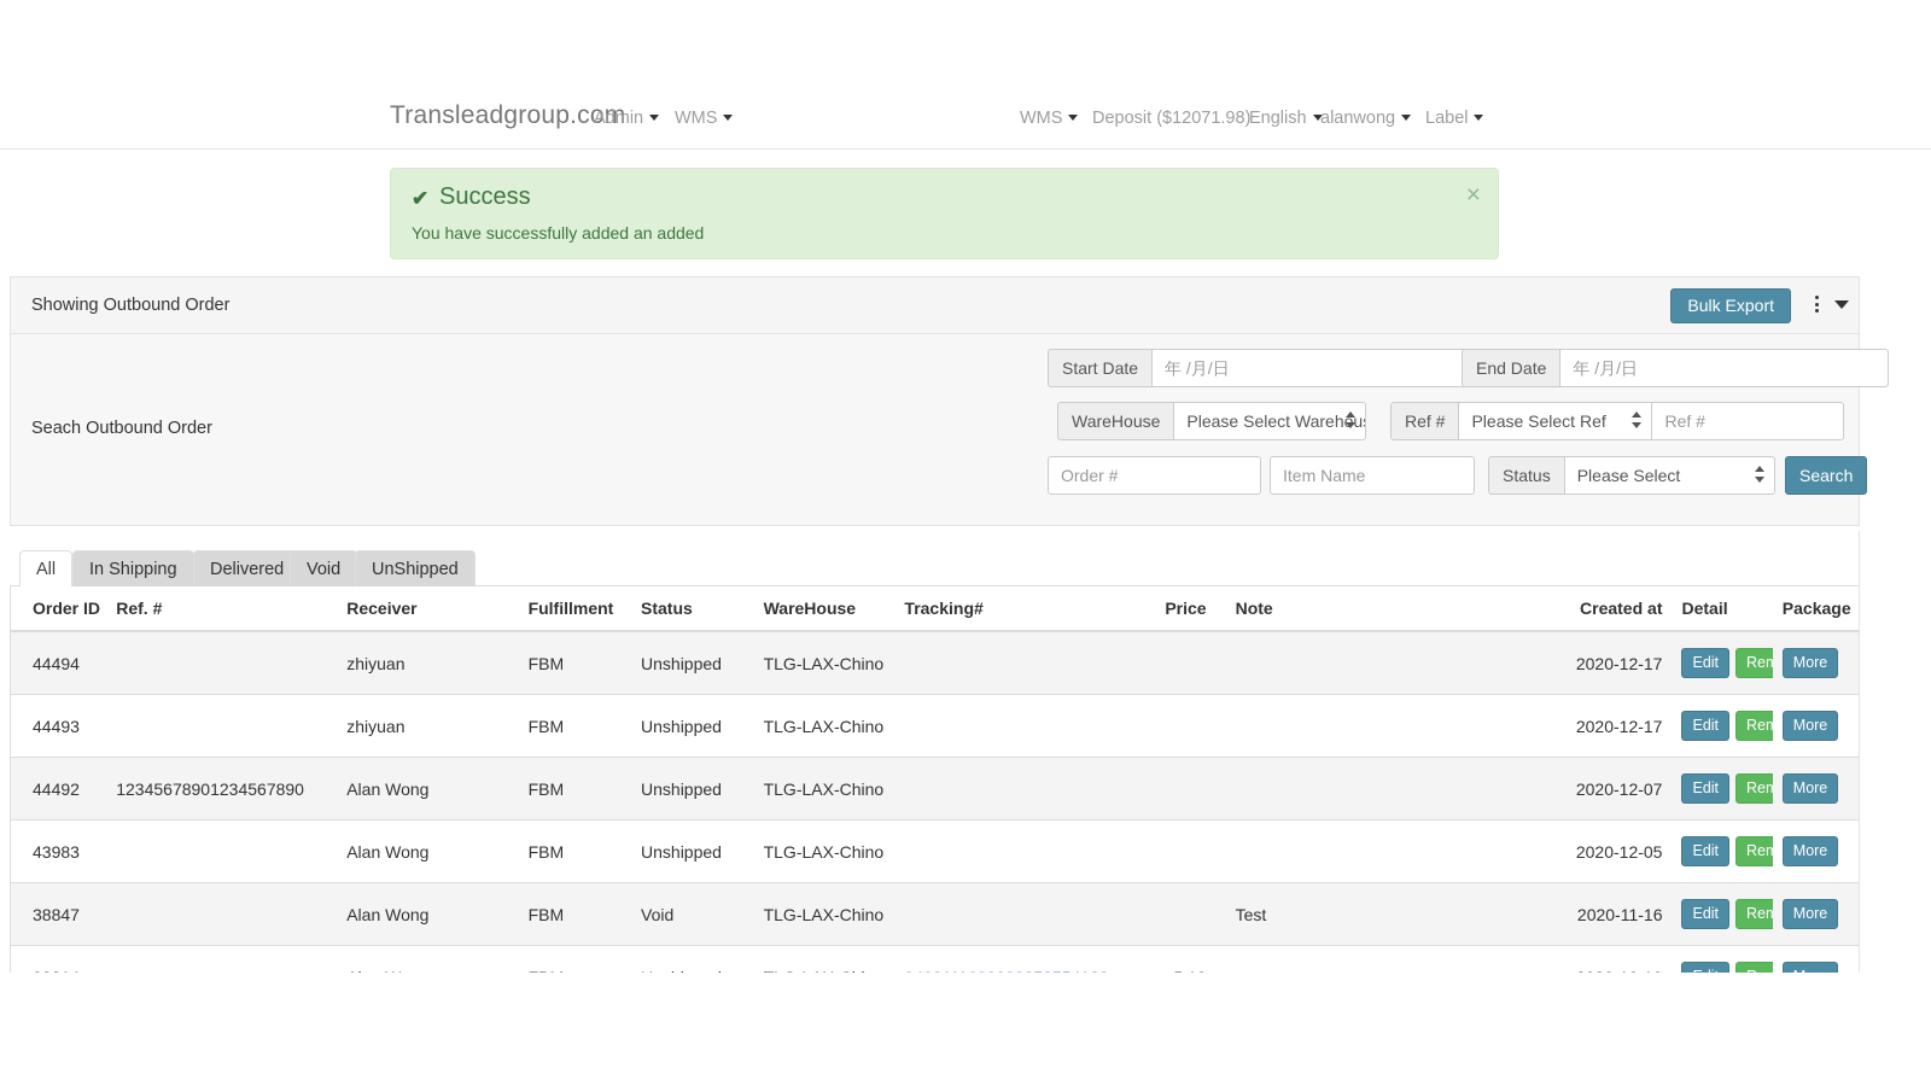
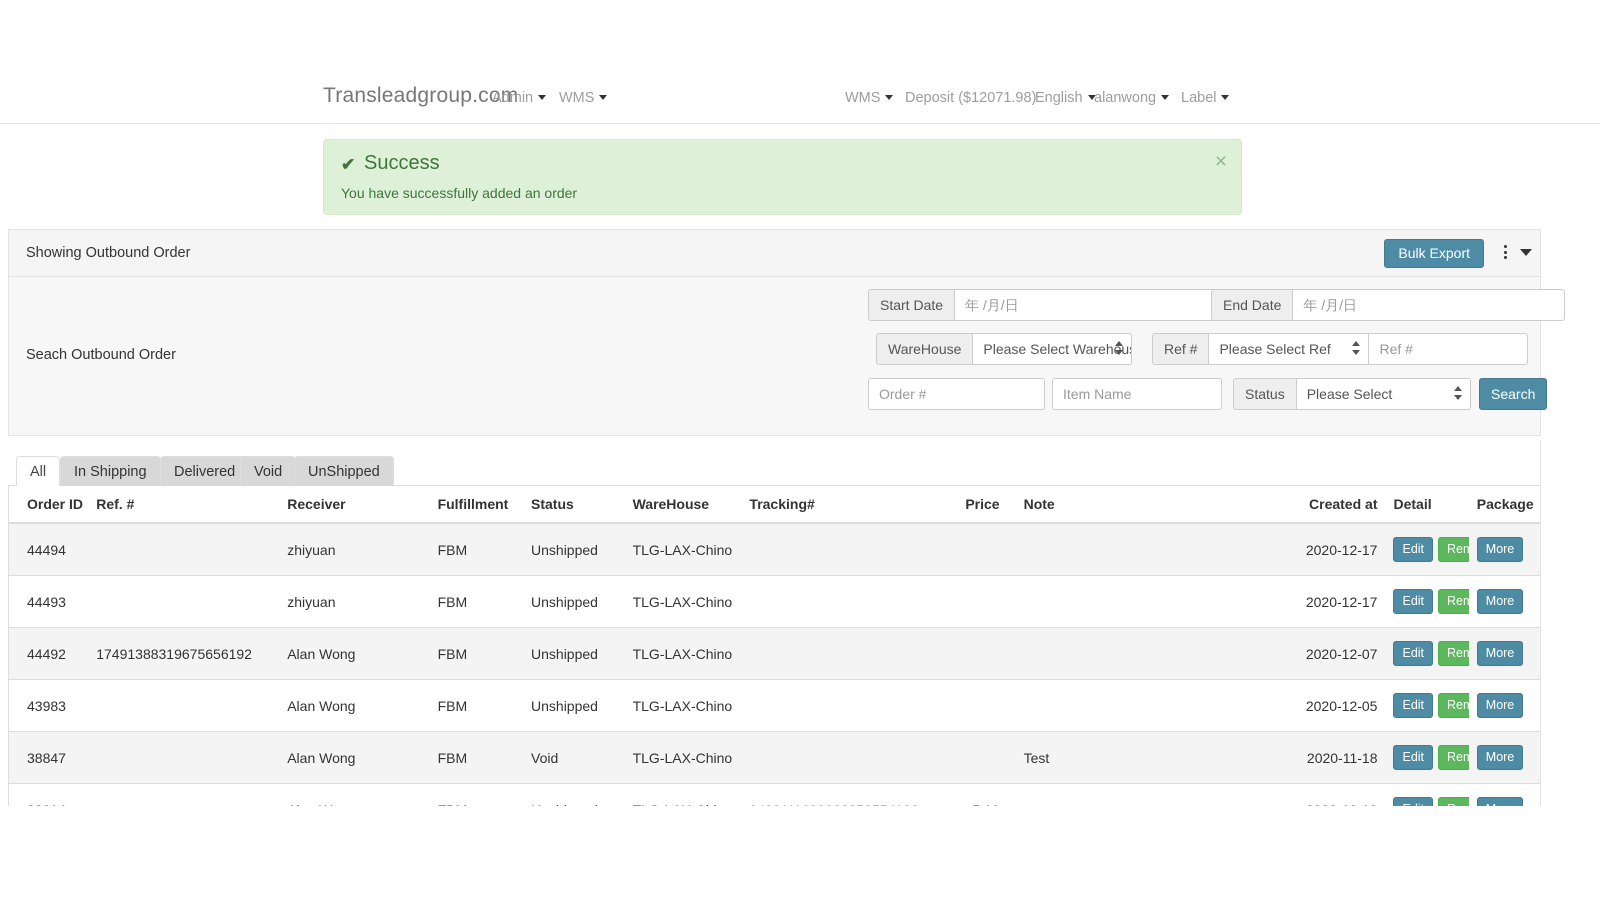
  Transleadgroup.com
  Admin
  WMS
  WMS
  Deposit ($12071.98)
  English
  alanwong
  Label
  ✔
  Success
- You have successfully added an added
+ You have successfully added an order
  ×
  Showing Outbound Order
  Bulk Export
  Seach Outbound Order
  Start Date
  年 /月/日
  End Date
  年 /月/日
  WareHouse
  Please Select Warehou
  Ref #
  Please Select Ref
  Ref #
  Order #
  Item Name
  Status
  Please Select
  Search
  All
  In Shipping
  Delivered
  Void
  UnShipped
  Order ID	Ref. #	Receiver	Fulfillment	Status	WareHouse	Tracking#	Price	Note	Created at	Detail	Package
  44494		zhiyuan	FBM	Unshipped	TLG-LAX-Chino				2020-12-17	Edit Rem	More
  44493		zhiyuan	FBM	Unshipped	TLG-LAX-Chino				2020-12-17	Edit Rem	More
- 44492	12345678901234567890	Alan Wong	FBM	Unshipped	TLG-LAX-Chino				2020-12-07	Edit Rem	More
+ 44492	17491388319675656192	Alan Wong	FBM	Unshipped	TLG-LAX-Chino				2020-12-07	Edit Rem	More
  43983		Alan Wong	FBM	Unshipped	TLG-LAX-Chino				2020-12-05	Edit Rem	More
- 38847		Alan Wong	FBM	Void	TLG-LAX-Chino			Test	2020-11-16	Edit Rem	More
+ 38847		Alan Wong	FBM	Void	TLG-LAX-Chino			Test	2020-11-18	Edit Rem	More
